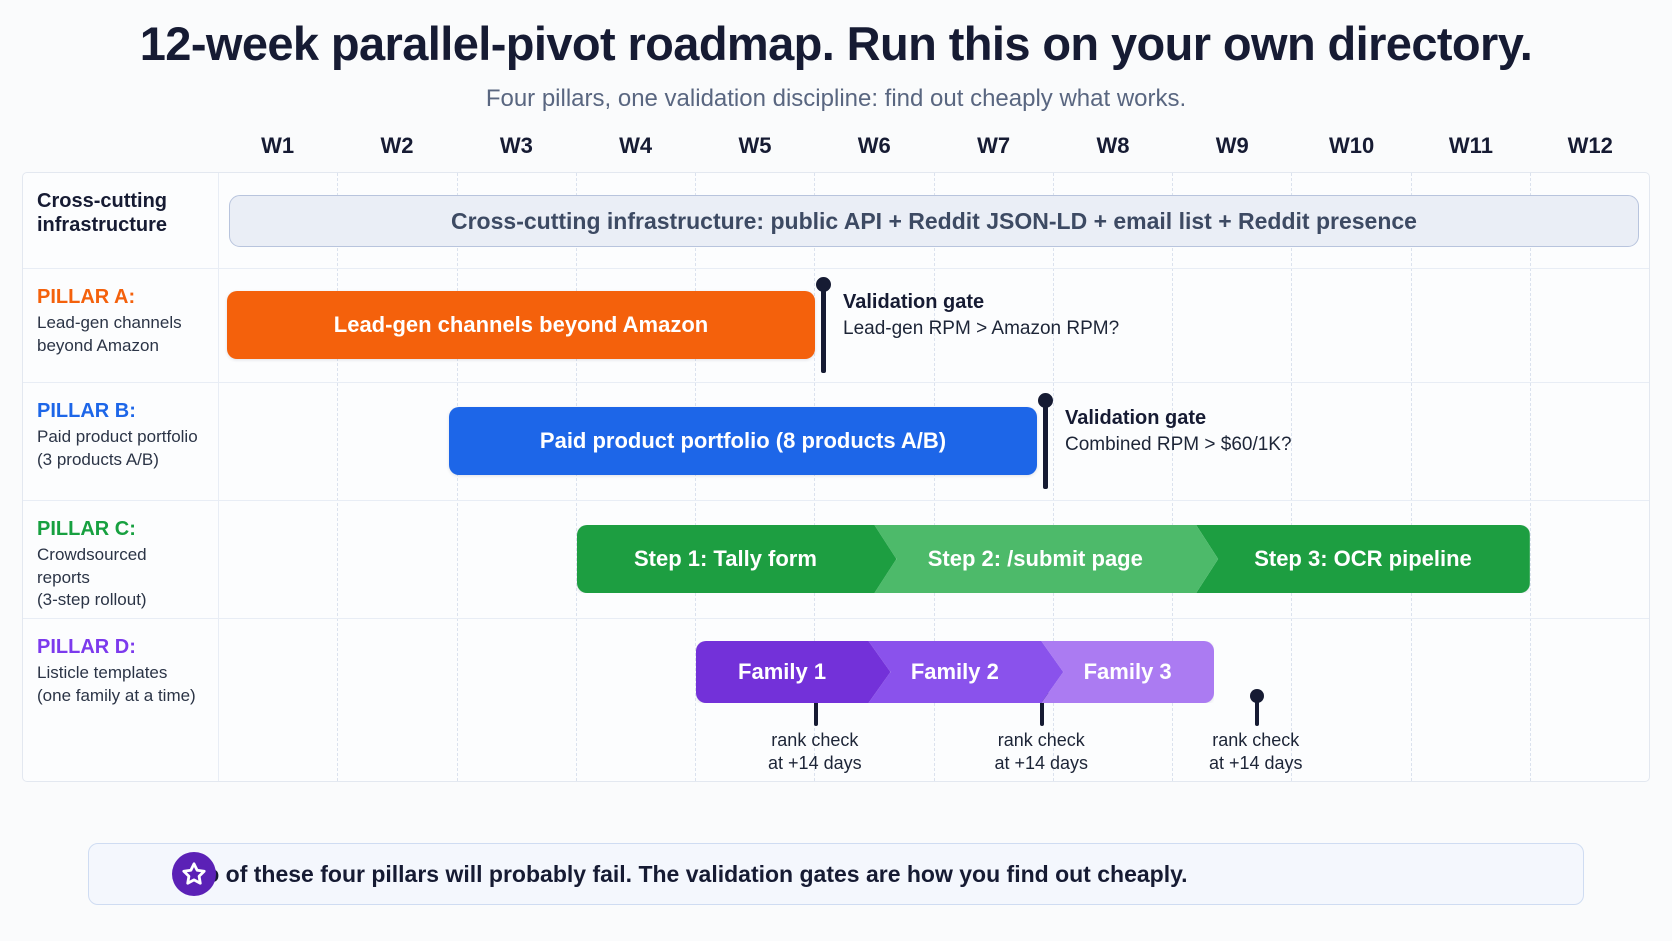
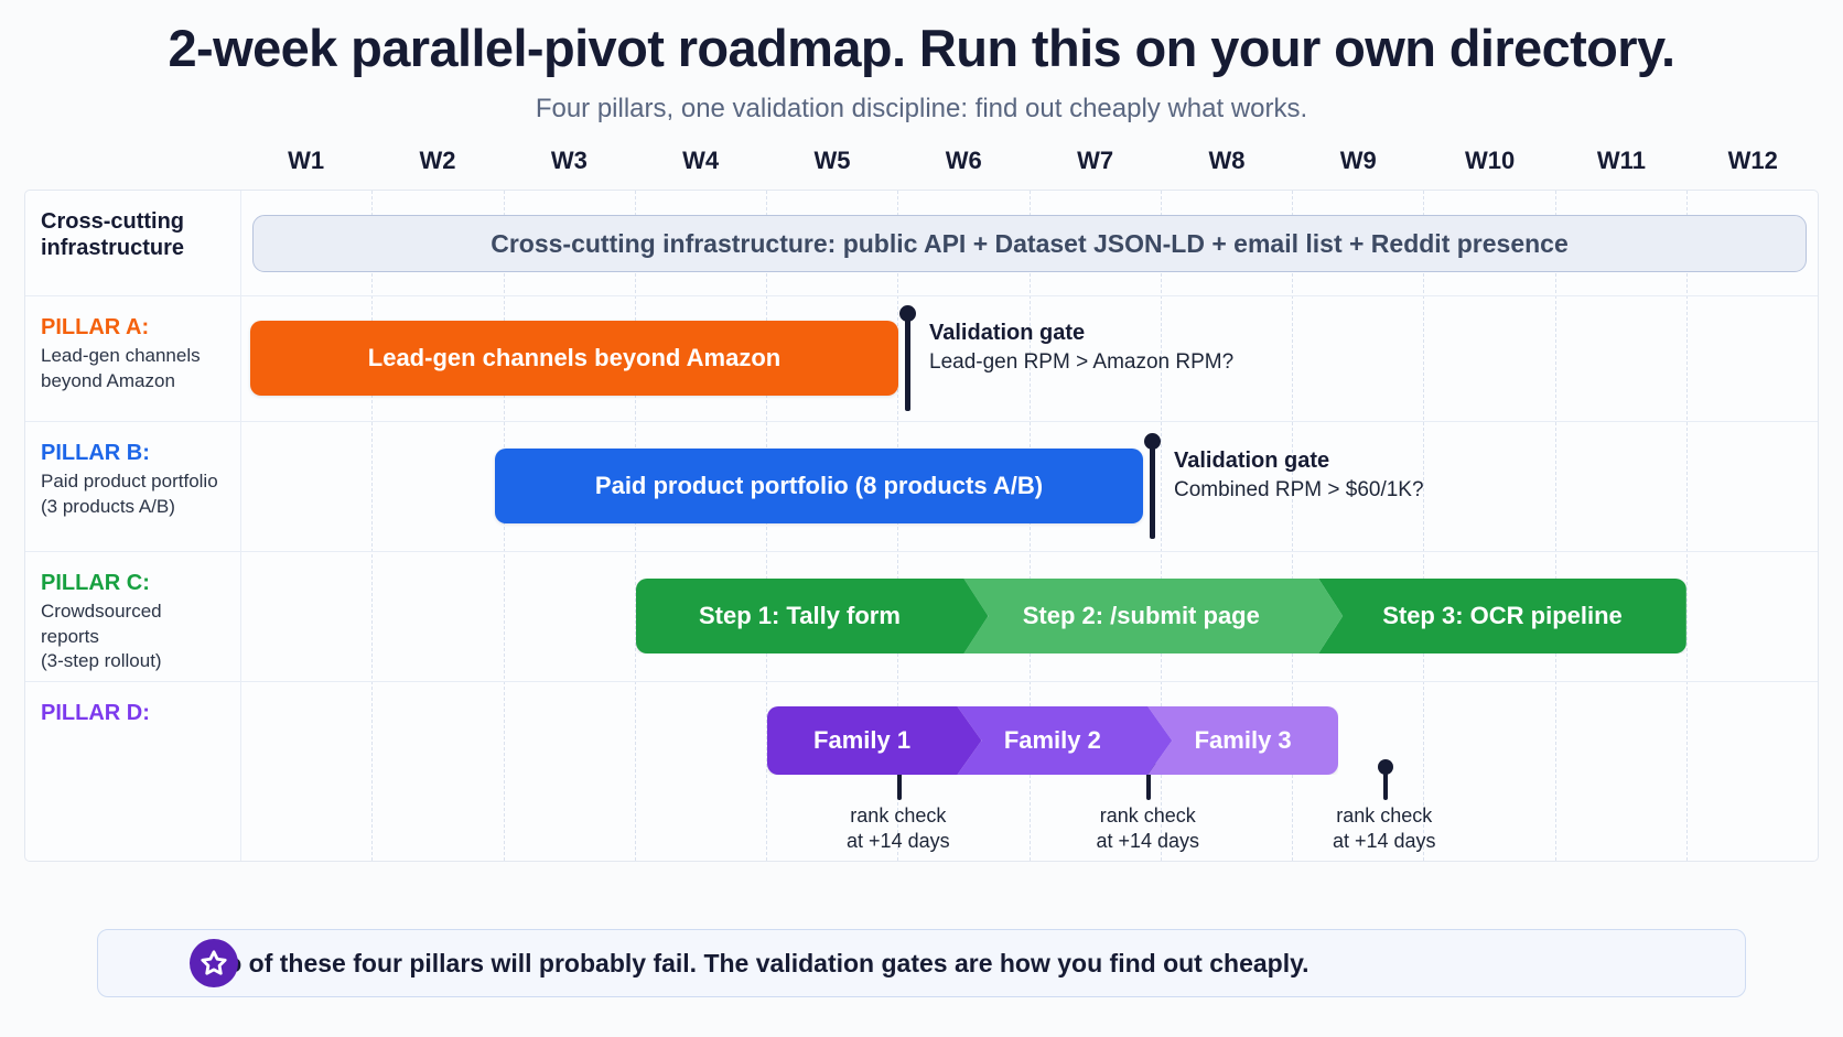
- 12-week parallel-pivot roadmap. Run this on your own directory.
+ 2-week parallel-pivot roadmap. Run this on your own directory.
  Four pillars, one validation discipline: find out cheaply what works.
  W1
  W2
  W3
  W4
  W5
  W6
  W7
  W8
  W9
  W10
  W11
  W12
  Cross-cutting
  infrastructure
- Cross-cutting infrastructure: public API + Reddit JSON-LD + email list + Reddit presence
+ Cross-cutting infrastructure: public API + Dataset JSON-LD + email list + Reddit presence
  PILLAR A:
  Lead-gen channels
  beyond Amazon
  Lead-gen channels beyond Amazon
  Validation gate
  Lead-gen RPM > Amazon RPM?
  PILLAR B:
  Paid product portfolio
  (3 products A/B)
  Paid product portfolio (8 products A/B)
  Validation gate
  Combined RPM > $60/1K?
  PILLAR C:
  Crowdsourced reports
  (3-step rollout)
  Step 1: Tally form
  Step 2: /submit page
  Step 3: OCR pipeline
  PILLAR D:
- Listicle templates
- (one family at a time)
  Family 1
  Family 2
  Family 3
  rank check
  at +14 days
  rank check
  at +14 days
  rank check
  at +14 days
  of these four pillars will probably fail. The validation gates are how you find out cheaply.
